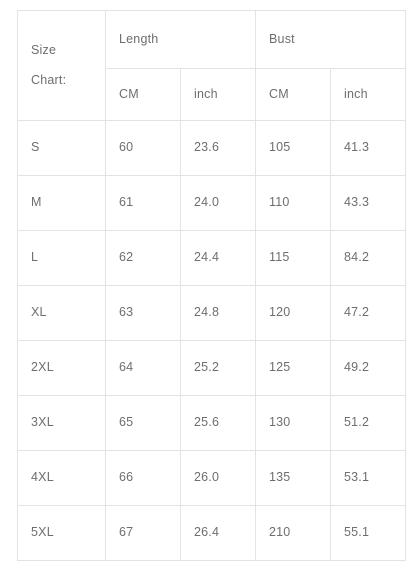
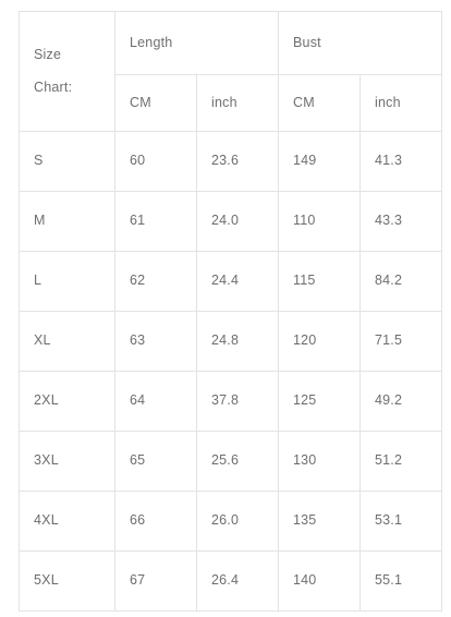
  Size Chart:	Length	Bust
  CM	inch	CM	inch
- S	60	23.6	105	41.3
+ S	60	23.6	149	41.3
  M	61	24.0	110	43.3
  L	62	24.4	115	84.2
- XL	63	24.8	120	47.2
+ XL	63	24.8	120	71.5
- 2XL	64	25.2	125	49.2
+ 2XL	64	37.8	125	49.2
  3XL	65	25.6	130	51.2
  4XL	66	26.0	135	53.1
- 5XL	67	26.4	210	55.1
+ 5XL	67	26.4	140	55.1
